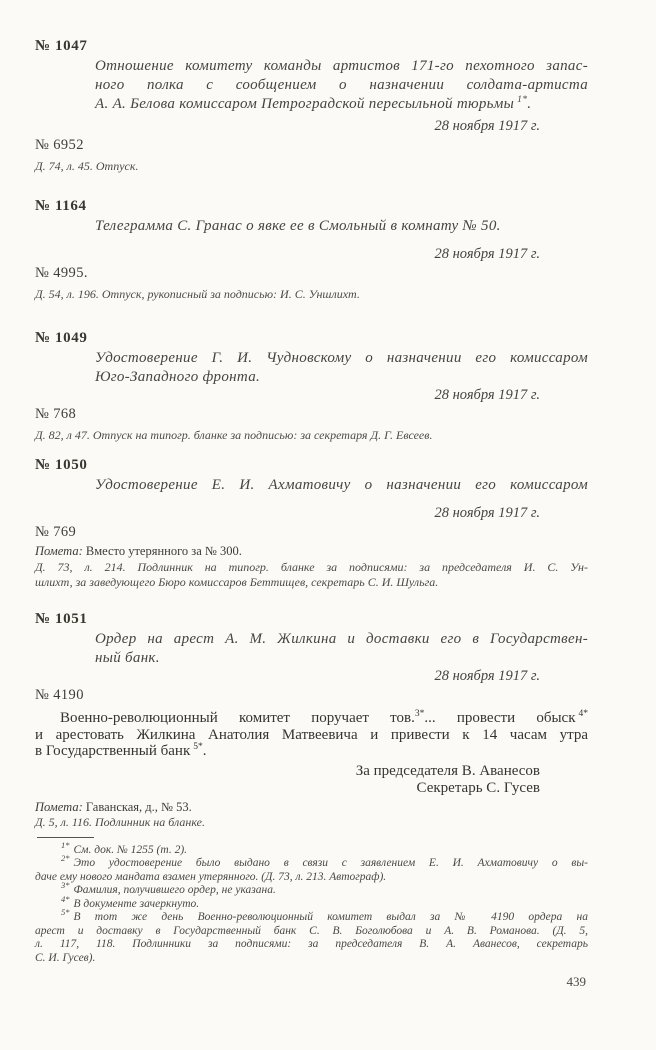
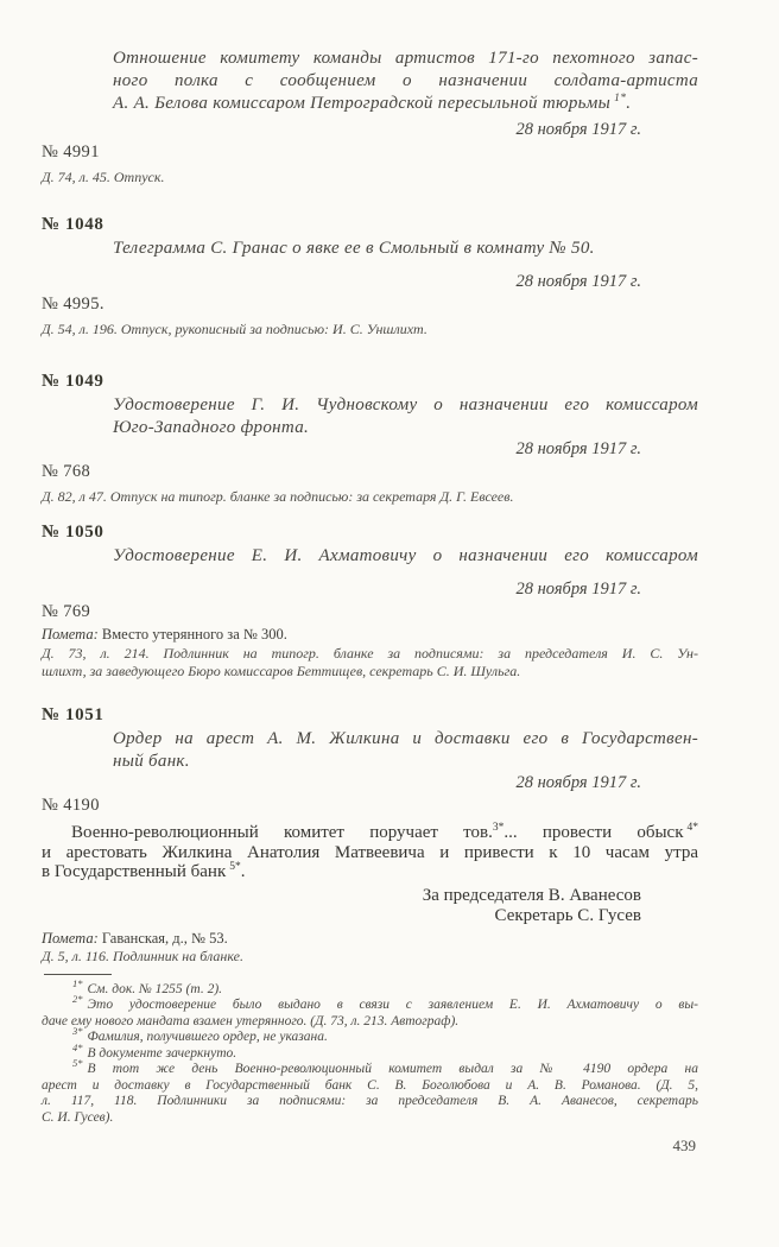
- № 1047
  Отношение комитету команды артистов 171-го пехотного запас-
  ного полка с сообщением о назначении солдата-артиста
  А. А. Белова комиссаром Петроградской пересыльной тюрьмы 1*.
  28 ноября 1917 г.
- № 6952
+ № 4991
  Д. 74, л. 45. Отпуск.
- № 1164
+ № 1048
  Телеграмма С. Гранас о явке ее в Смольный в комнату № 50.
  28 ноября 1917 г.
  № 4995.
  Д. 54, л. 196. Отпуск, рукописный за подписью: И. С. Уншлихт.
  № 1049
  Удостоверение Г. И. Чудновскому о назначении его комиссаром
  Юго-Западного фронта.
  28 ноября 1917 г.
  № 768
  Д. 82, л 47. Отпуск на типогр. бланке за подписью: за секретаря Д. Г. Евсеев.
  № 1050
  Удостоверение Е. И. Ахматовичу о назначении его комиссаром
  28 ноября 1917 г.
  № 769
  Помета: Вместо утерянного за № 300.
  Д. 73, л. 214. Подлинник на типогр. бланке за подписями: за председателя И. С. Ун-
  шлихт, за заведующего Бюро комиссаров Беттищев, секретарь С. И. Шульга.
  № 1051
  Ордер на арест А. М. Жилкина и доставки его в Государствен-
  ный банк.
  28 ноября 1917 г.
  № 4190
  Военно-революционный комитет поручает тов.3*... провести обыск 4*
- и арестовать Жилкина Анатолия Матвеевича и привести к 14 часам утра
+ и арестовать Жилкина Анатолия Матвеевича и привести к 10 часам утра
  в Государственный банк 5*.
  За председателя В. Аванесов
  Секретарь С. Гусев
  Помета: Гаванская, д., № 53.
  Д. 5, л. 116. Подлинник на бланке.
  1* См. док. № 1255 (т. 2).
  2* Это удостоверение было выдано в связи с заявлением Е. И. Ахматовичу о вы-
  даче ему нового мандата взамен утерянного. (Д. 73, л. 213. Автограф).
  3* Фамилия, получившего ордер, не указана.
  4* В документе зачеркнуто.
  5* В тот же день Военно-революционный комитет выдал за № 4190 ордера на
  арест и доставку в Государственный банк С. В. Боголюбова и А. В. Романова. (Д. 5,
  л. 117, 118. Подлинники за подписями: за председателя В. А. Аванесов, секретарь
  С. И. Гусев).
  439
